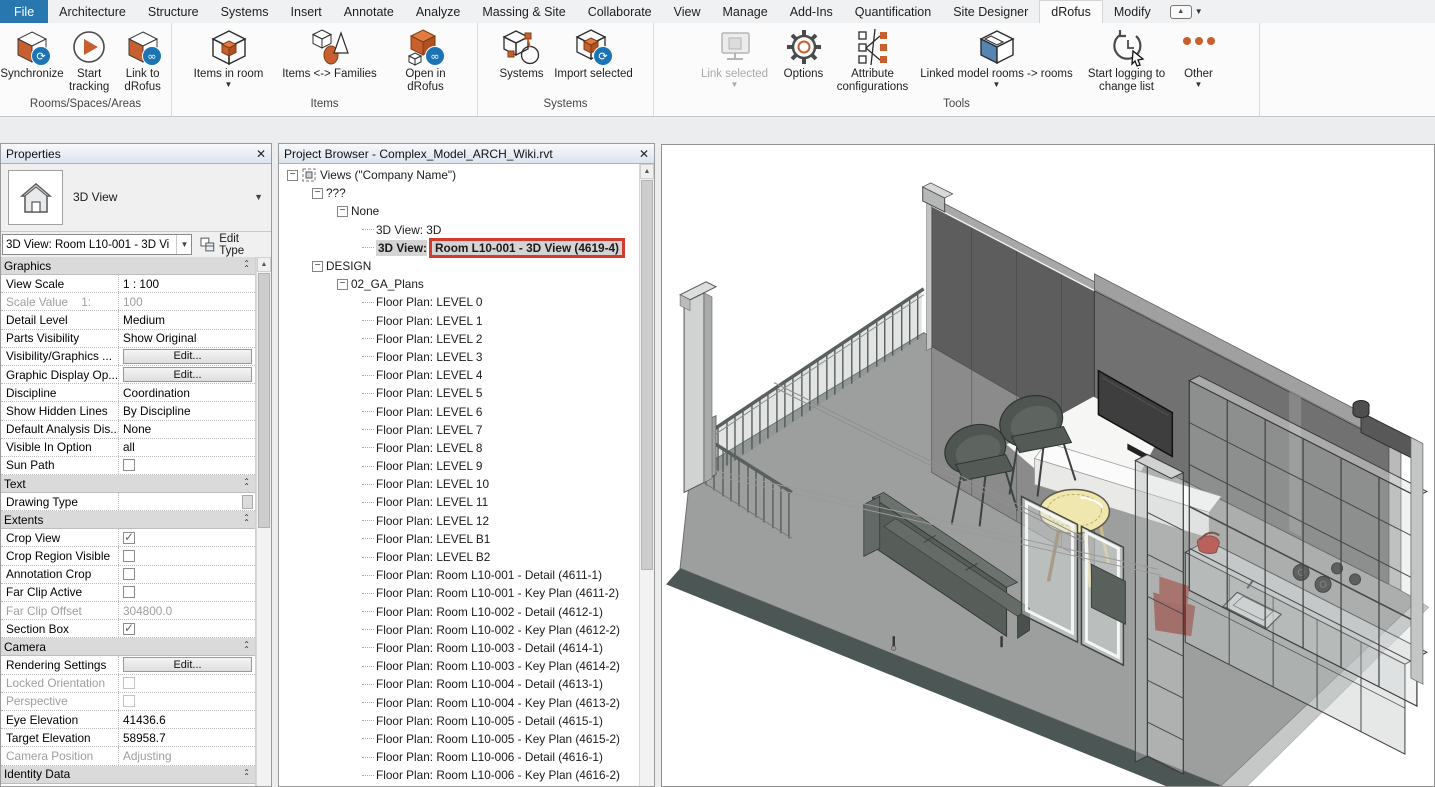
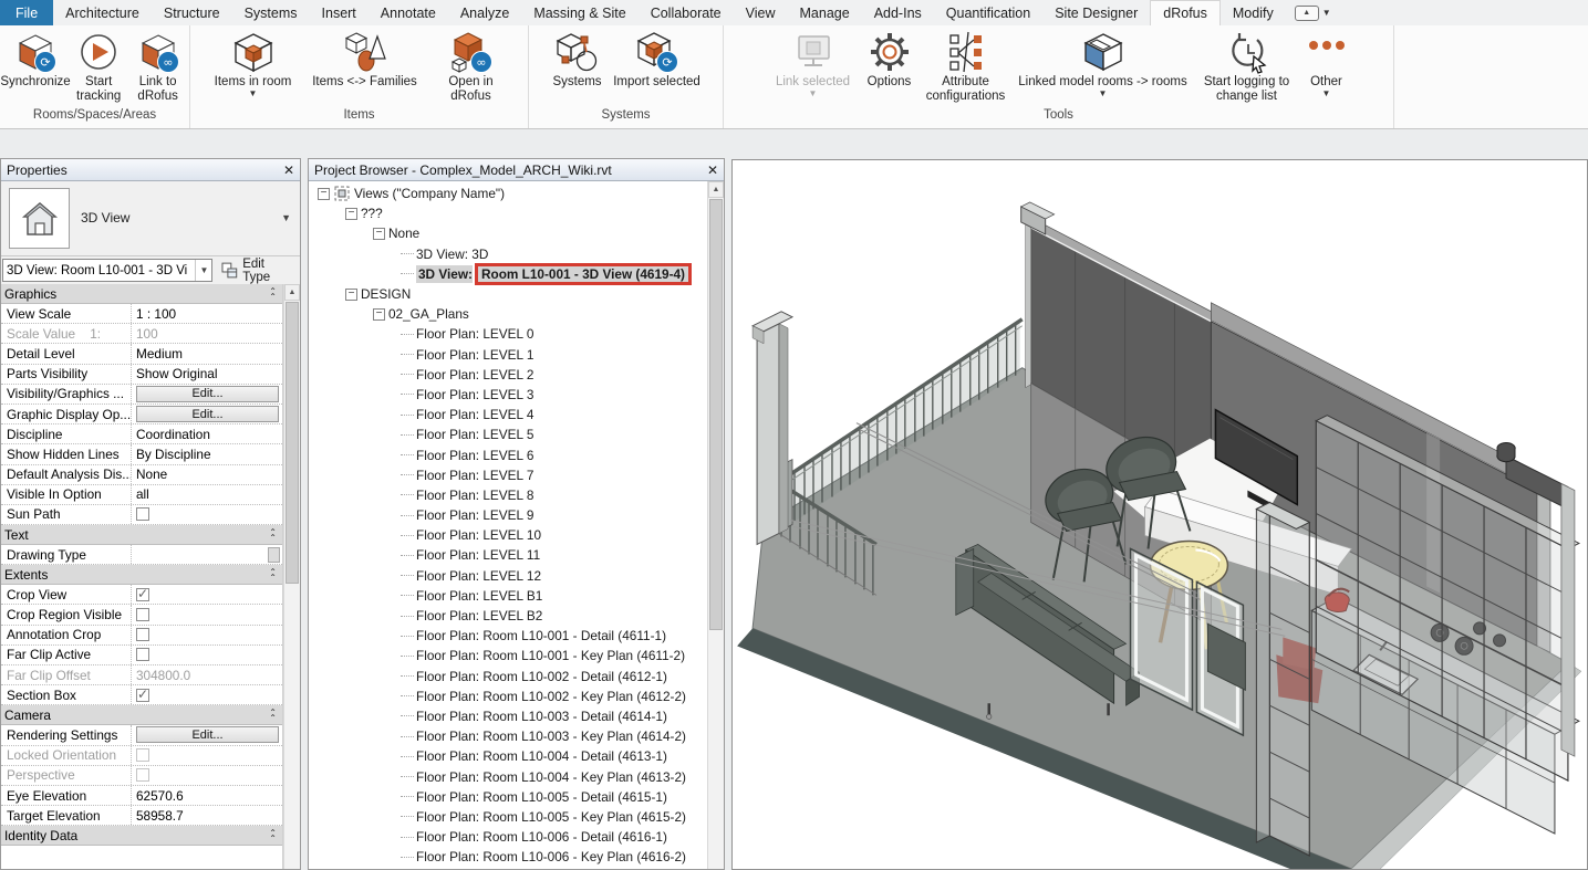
  File
  Architecture
  Structure
  Systems
  Insert
  Annotate
  Analyze
  Massing & Site
  Collaborate
  View
  Manage
  Add-Ins
  Quantification
  Site Designer
  dRofus
  Modify
  ▼
  ⟳
  Synchronize
  Start tracking
  ∞
  Link to dRofus
  Rooms/Spaces/Areas
  Items in room
  ▼
  Items <-> Families
  ∞
  Open in dRofus
  Items
  Systems
  ⟳
  Import selected
  Systems
  Link selected
  ▼
  Options
  Attribute configurations
  Linked model rooms -> rooms
  ▼
  Start logging to change list
  Other
  ▼
  Tools
  Properties
  ✕
  3D View
  ▼
  3D View: Room L10-001 - 3D Vi
  ▼
  Edit Type
  Graphics
  ⌃
  ⌃
  View Scale
  1 : 100
  Scale Value 1:
  100
  Detail Level
  Medium
  Parts Visibility
  Show Original
  Visibility/Graphics ...
  Edit...
  Graphic Display Op...
  Edit...
  Discipline
  Coordination
  Show Hidden Lines
  By Discipline
  Default Analysis Dis...
  None
  Visible In Option
  all
  Sun Path
  Text
  ⌃
  ⌃
  Drawing Type
  Extents
  ⌃
  ⌃
  Crop View
  Crop Region Visible
  Annotation Crop
  Far Clip Active
  Far Clip Offset
  304800.0
  Section Box
  Camera
  ⌃
  ⌃
  Rendering Settings
  Edit...
  Locked Orientation
  Perspective
  Eye Elevation
- 41436.6
+ 62570.6
  Target Elevation
  58958.7
- Camera Position
- Adjusting
  Identity Data
  ⌃
  ⌃
  Project Browser - Complex_Model_ARCH_Wiki.rvt
  ✕
  −
  Views ("Company Name")
  −
  ???
  −
  None
  3D View: 3D
  3D View:
  Room L10-001 - 3D View (4619-4)
  −
  DESIGN
  −
  02_GA_Plans
  Floor Plan: LEVEL 0
  Floor Plan: LEVEL 1
  Floor Plan: LEVEL 2
  Floor Plan: LEVEL 3
  Floor Plan: LEVEL 4
  Floor Plan: LEVEL 5
  Floor Plan: LEVEL 6
  Floor Plan: LEVEL 7
  Floor Plan: LEVEL 8
  Floor Plan: LEVEL 9
  Floor Plan: LEVEL 10
  Floor Plan: LEVEL 11
  Floor Plan: LEVEL 12
  Floor Plan: LEVEL B1
  Floor Plan: LEVEL B2
  Floor Plan: Room L10-001 - Detail (4611-1)
  Floor Plan: Room L10-001 - Key Plan (4611-2)
  Floor Plan: Room L10-002 - Detail (4612-1)
  Floor Plan: Room L10-002 - Key Plan (4612-2)
  Floor Plan: Room L10-003 - Detail (4614-1)
  Floor Plan: Room L10-003 - Key Plan (4614-2)
  Floor Plan: Room L10-004 - Detail (4613-1)
  Floor Plan: Room L10-004 - Key Plan (4613-2)
  Floor Plan: Room L10-005 - Detail (4615-1)
  Floor Plan: Room L10-005 - Key Plan (4615-2)
  Floor Plan: Room L10-006 - Detail (4616-1)
  Floor Plan: Room L10-006 - Key Plan (4616-2)
